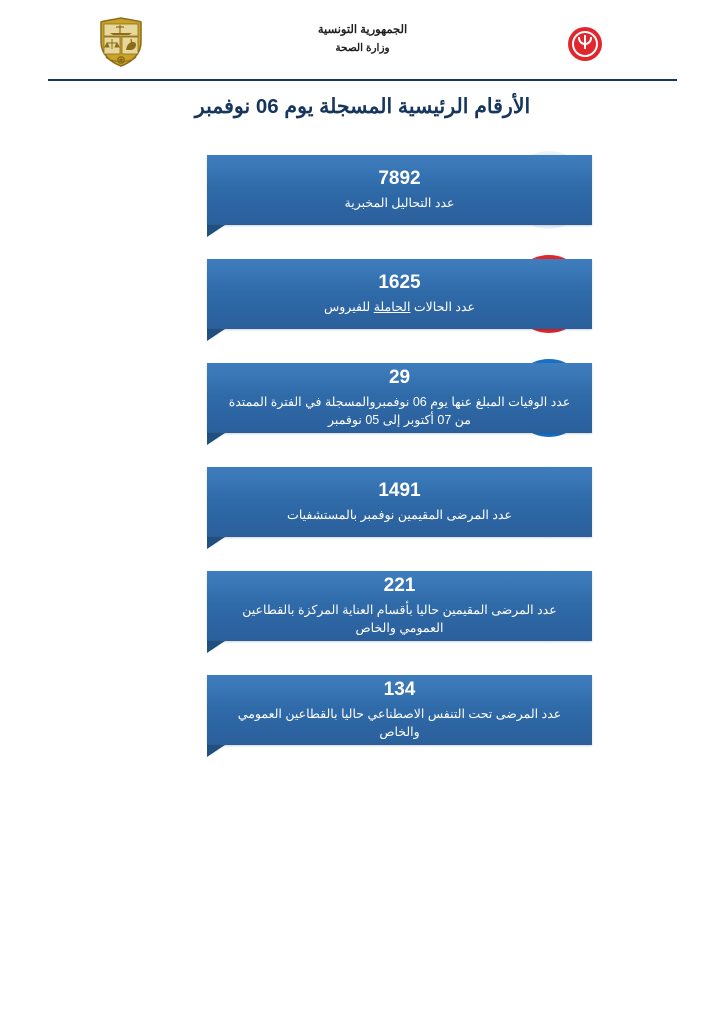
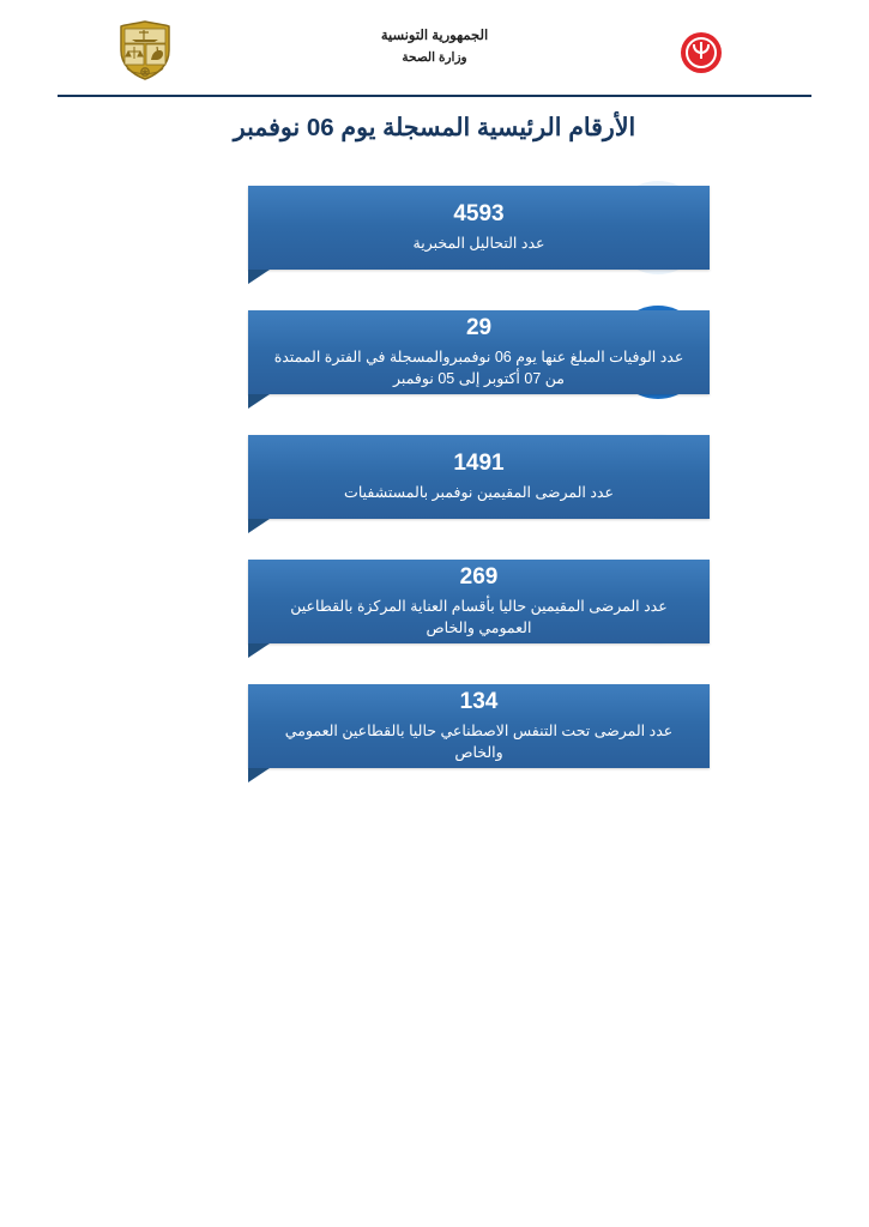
  الجمهورية التونسية
  وزارة الصحة
  الأرقام الرئيسية المسجلة يوم 06 نوفمبر
- 7892
+ 4593
  عدد التحاليل المخبرية
- 1625
- عدد الحالات الحاملة للفيروس
  29
  عدد الوفيات المبلغ عنها يوم 06 نوفمبروالمسجلة في الفترة الممتدة من 07 أكتوبر إلى 05 نوفمبر
  1491
  عدد المرضى المقيمين نوفمبر بالمستشفيات
- 221
+ 269
  عدد المرضى المقيمين حاليا بأقسام العناية المركزة بالقطاعين العمومي والخاص
  134
  عدد المرضى تحت التنفس الاصطناعي حاليا بالقطاعين العمومي والخاص
